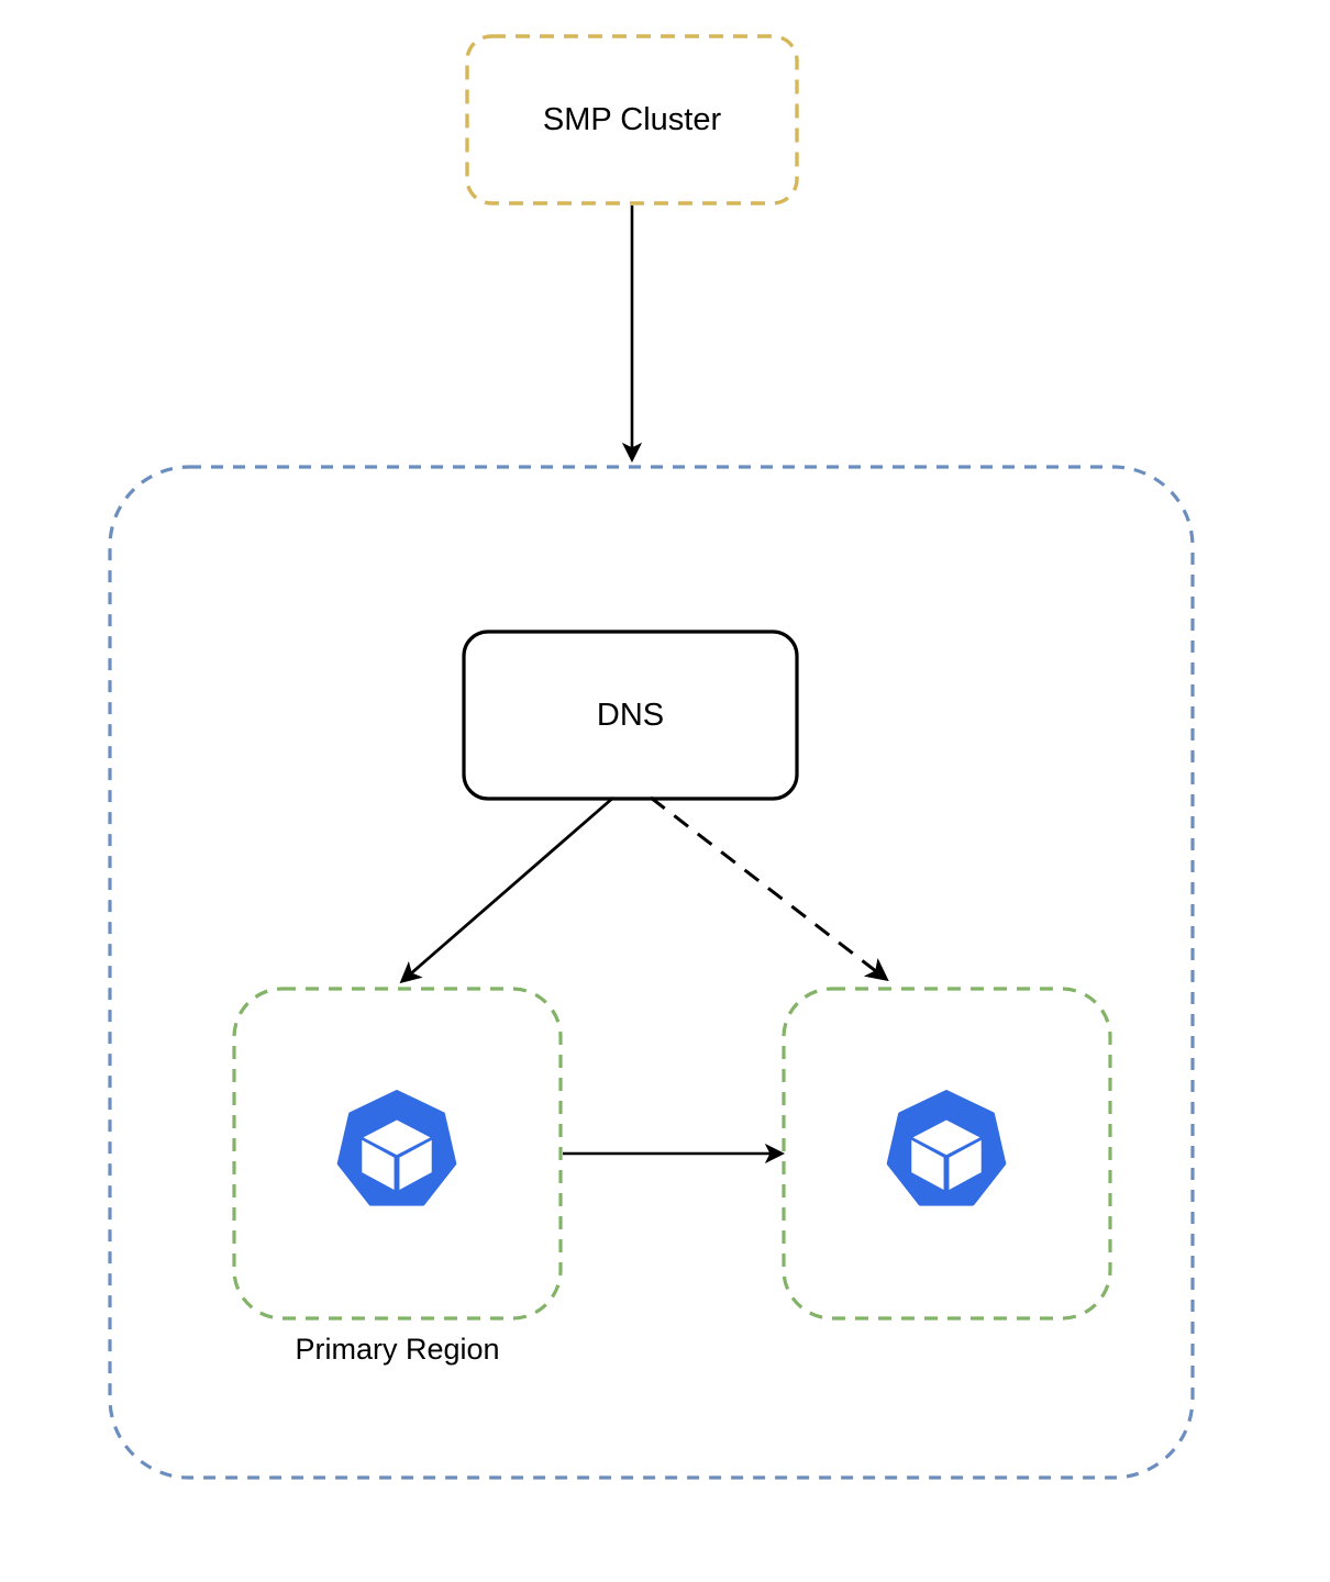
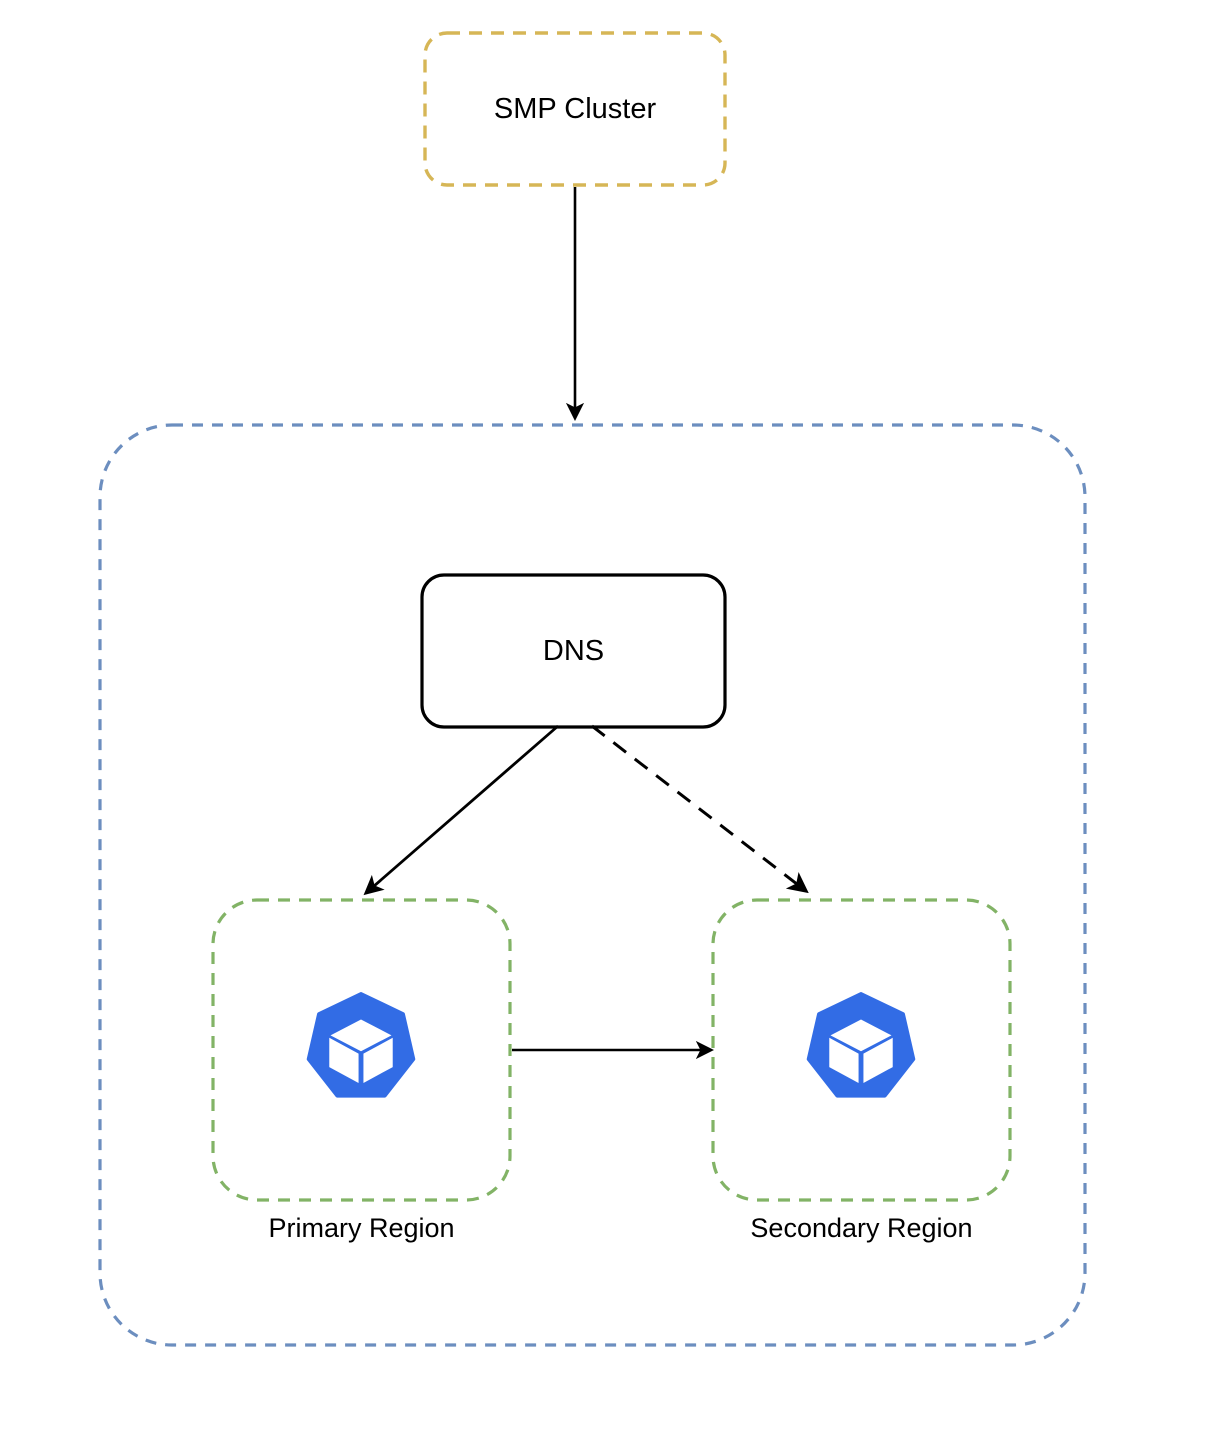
  SMP Cluster
  DNS
  Primary Region
+ Secondary Region
